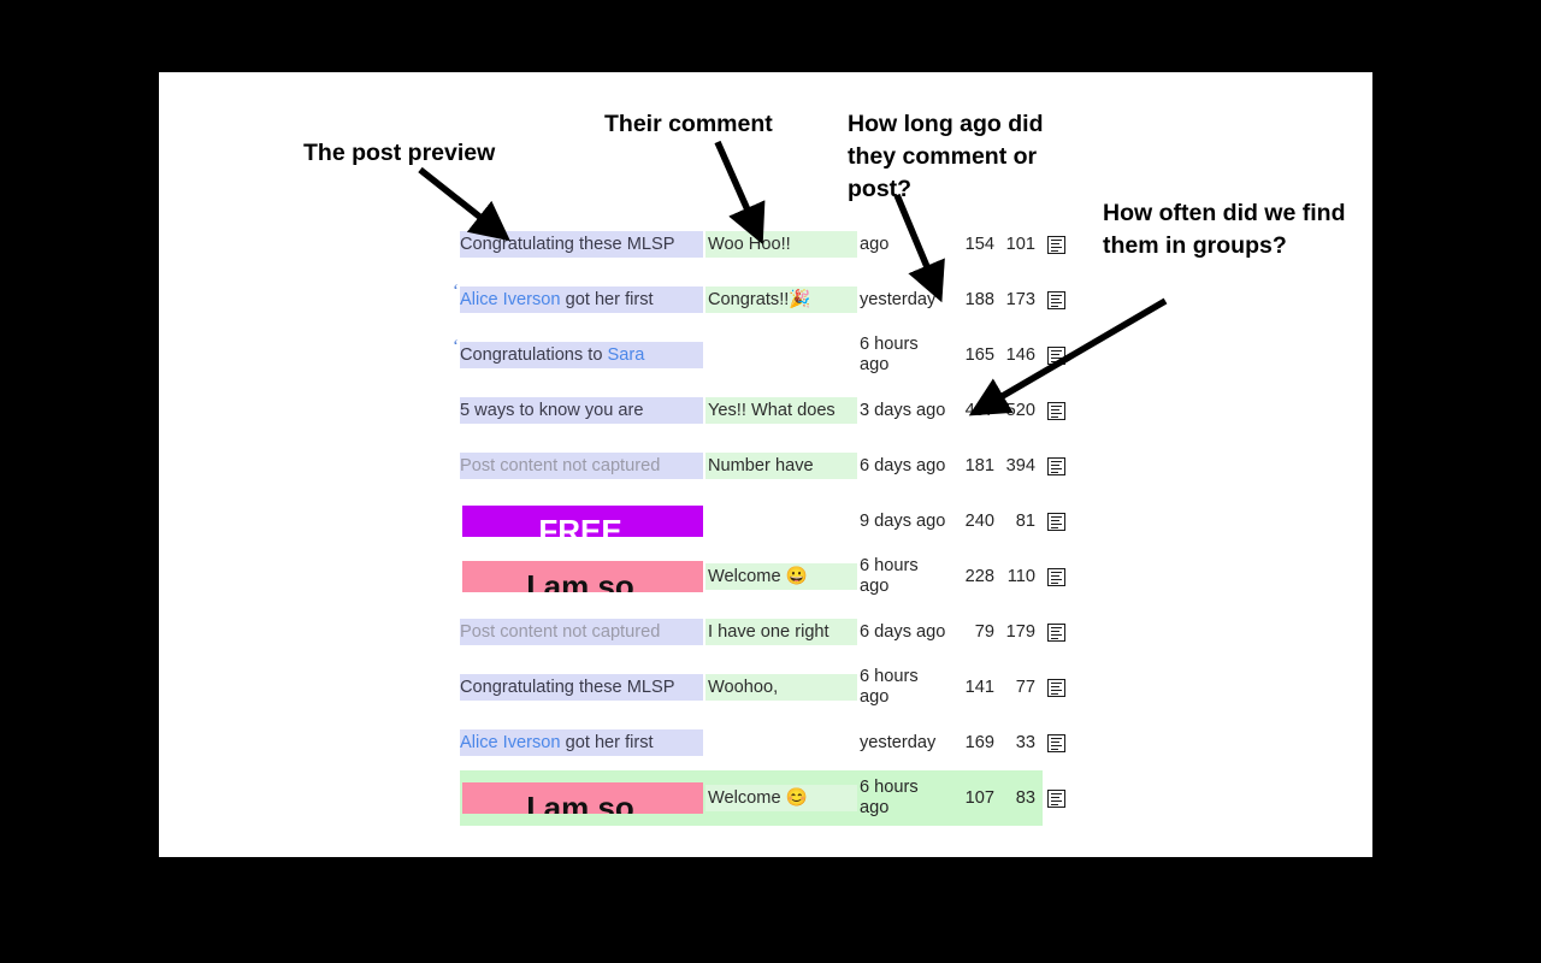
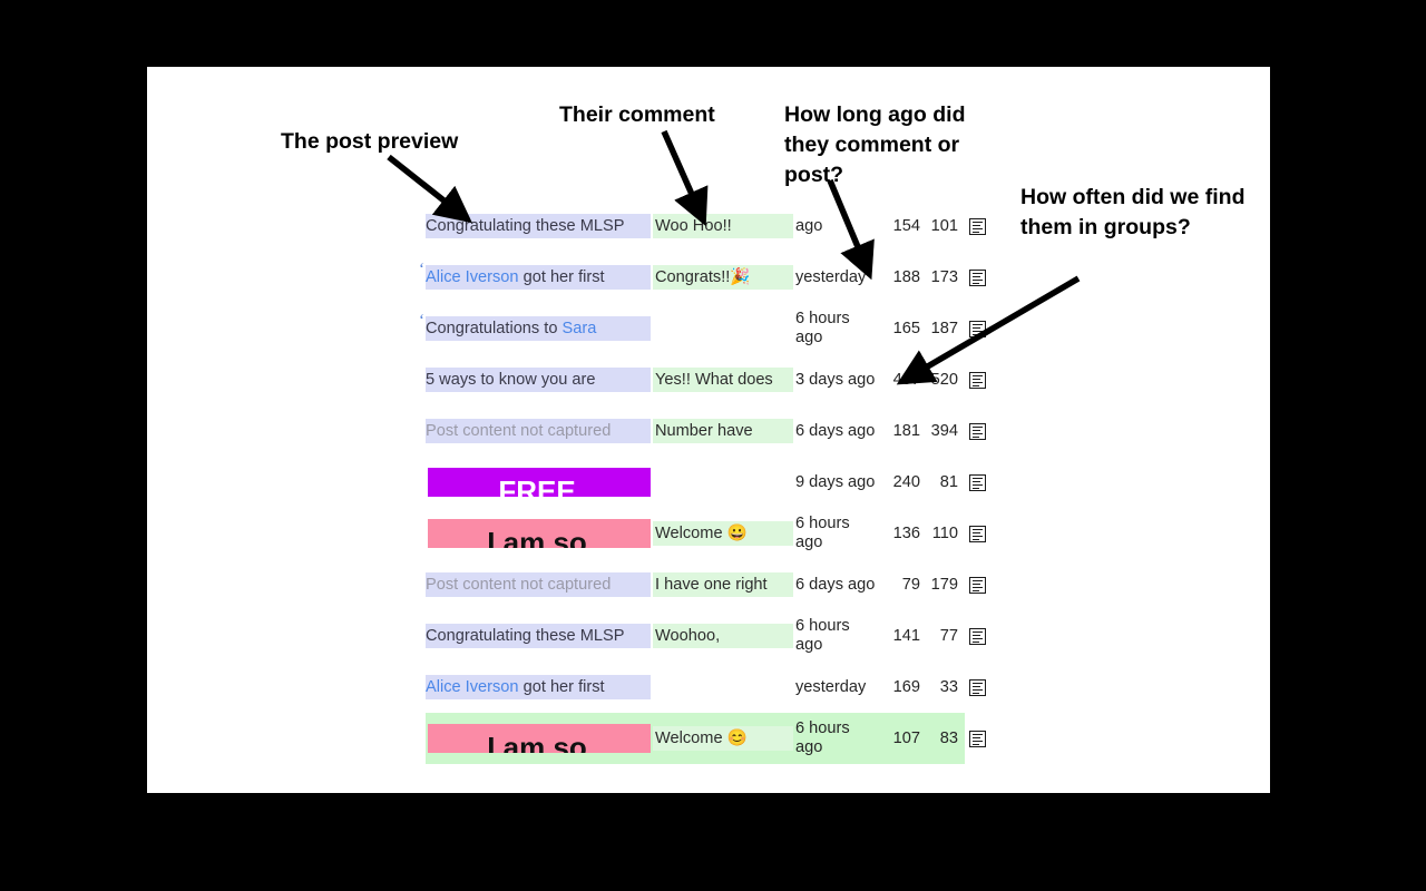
  Congratulating these MLSP
  Woo Hoo!!
  ago
  154
  101
  ‘
  Alice Iverson got her first
  Congrats!!🎉
  yesterday
  188
  173
  ‘
  Congratulations to Sara
  6 hours ago
  165
- 146
+ 187
  5 ways to know you are
  Yes!! What does
  3 days ago
  407
  520
  Post content not captured
  Number have
  6 days ago
  181
  394
  FREE
  9 days ago
  240
  81
  I am so
  Welcome 😀
  6 hours ago
- 228
+ 136
  110
  Post content not captured
  I have one right
  6 days ago
  79
  179
  Congratulating these MLSP
  Woohoo,
  6 hours ago
  141
  77
  Alice Iverson got her first
  yesterday
  169
  33
  I am so
  Welcome 😊
  6 hours ago
  107
  83
  The post preview
  Their comment
  How long ago did they comment or post?
  How often did we find them in groups?
